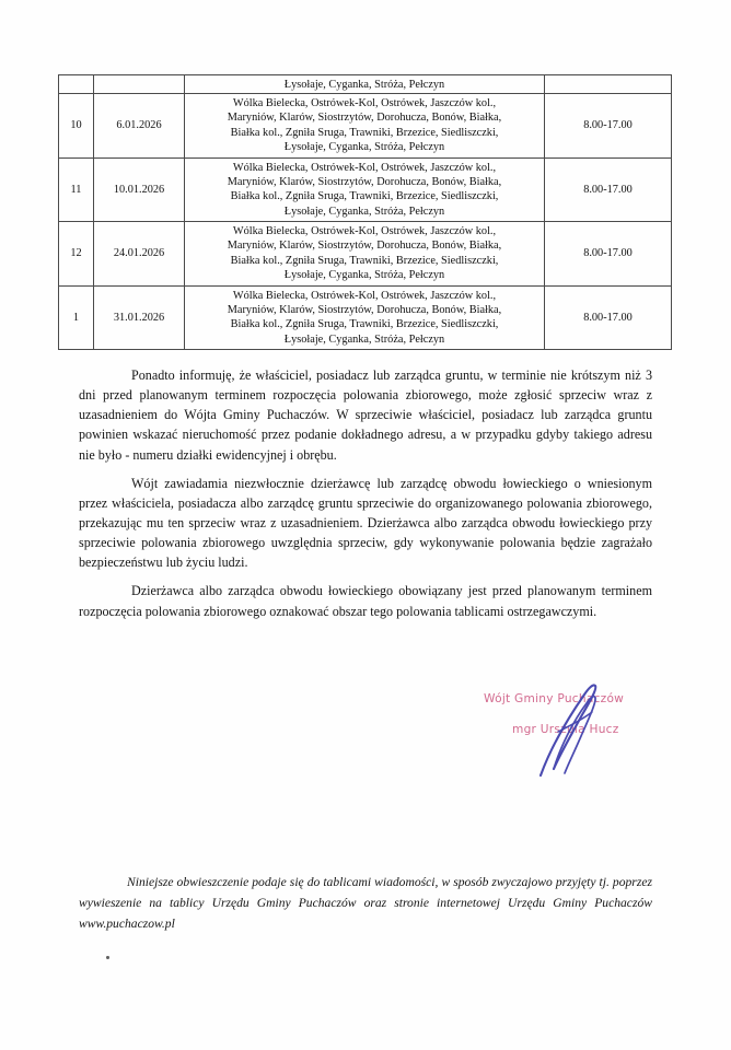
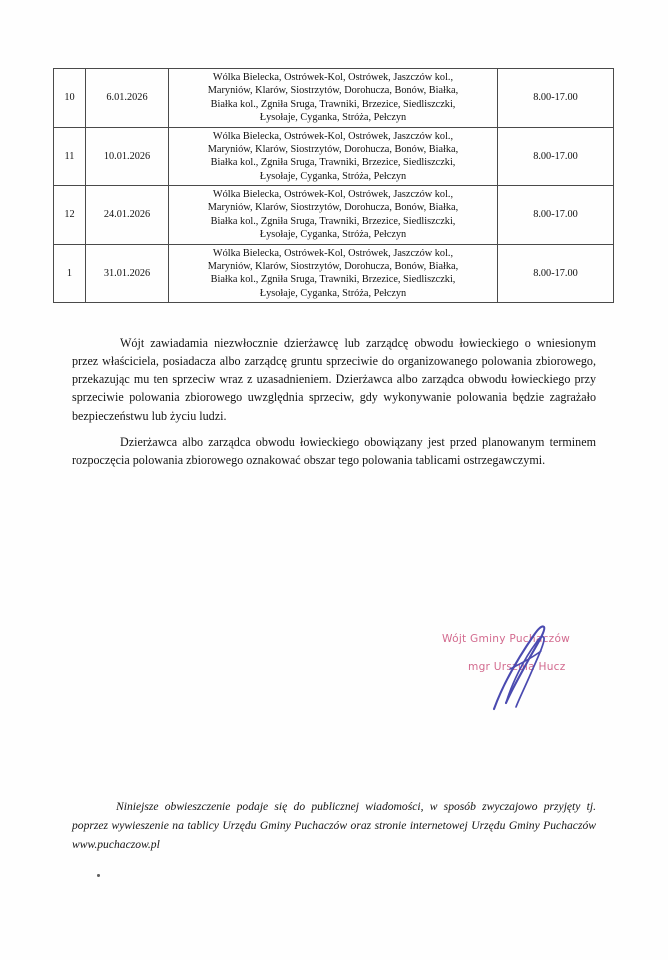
- 		Łysołaje, Cyganka, Stróża, Pełczyn
  10	6.01.2026	Wólka Bielecka, Ostrówek-Kol, Ostrówek, Jaszczów kol., Maryniów, Klarów, Siostrzytów, Dorohucza, Bonów, Białka, Białka kol., Zgniła Sruga, Trawniki, Brzezice, Siedliszczki, Łysołaje, Cyganka, Stróża, Pełczyn	8.00-17.00
  11	10.01.2026	Wólka Bielecka, Ostrówek-Kol, Ostrówek, Jaszczów kol., Maryniów, Klarów, Siostrzytów, Dorohucza, Bonów, Białka, Białka kol., Zgniła Sruga, Trawniki, Brzezice, Siedliszczki, Łysołaje, Cyganka, Stróża, Pełczyn	8.00-17.00
  12	24.01.2026	Wólka Bielecka, Ostrówek-Kol, Ostrówek, Jaszczów kol., Maryniów, Klarów, Siostrzytów, Dorohucza, Bonów, Białka, Białka kol., Zgniła Sruga, Trawniki, Brzezice, Siedliszczki, Łysołaje, Cyganka, Stróża, Pełczyn	8.00-17.00
  1	31.01.2026	Wólka Bielecka, Ostrówek-Kol, Ostrówek, Jaszczów kol., Maryniów, Klarów, Siostrzytów, Dorohucza, Bonów, Białka, Białka kol., Zgniła Sruga, Trawniki, Brzezice, Siedliszczki, Łysołaje, Cyganka, Stróża, Pełczyn	8.00-17.00
- Ponadto informuję, że właściciel, posiadacz lub zarządca gruntu, w terminie nie krótszym niż 3 dni przed planowanym terminem rozpoczęcia polowania zbiorowego, może zgłosić sprzeciw wraz z uzasadnieniem do Wójta Gminy Puchaczów. W sprzeciwie właściciel, posiadacz lub zarządca gruntu powinien wskazać nieruchomość przez podanie dokładnego adresu, a w przypadku gdyby takiego adresu nie było - numeru działki ewidencyjnej i obrębu.
  Wójt zawiadamia niezwłocznie dzierżawcę lub zarządcę obwodu łowieckiego o wniesionym przez właściciela, posiadacza albo zarządcę gruntu sprzeciwie do organizowanego polowania zbiorowego, przekazując mu ten sprzeciw wraz z uzasadnieniem. Dzierżawca albo zarządca obwodu łowieckiego przy sprzeciwie polowania zbiorowego uwzględnia sprzeciw, gdy wykonywanie polowania będzie zagrażało bezpieczeństwu lub życiu ludzi.
  Dzierżawca albo zarządca obwodu łowieckiego obowiązany jest przed planowanym terminem rozpoczęcia polowania zbiorowego oznakować obszar tego polowania tablicami ostrzegawczymi.
  Wójt Gminy Pucczów
  mgr Ursla Hucz
- Niniejsze obwieszczenie podaje się do tablicami wiadomości, w sposób zwyczajowo przyjęty tj. poprzez wywieszenie na tablicy Urzędu Gminy Puchaczów oraz stronie internetowej Urzędu Gminy Puchaczów www.puchaczow.pl
+ Niniejsze obwieszczenie podaje się do publicznej wiadomości, w sposób zwyczajowo przyjęty tj. poprzez wywieszenie na tablicy Urzędu Gminy Puchaczów oraz stronie internetowej Urzędu Gminy Puchaczów www.puchaczow.pl
